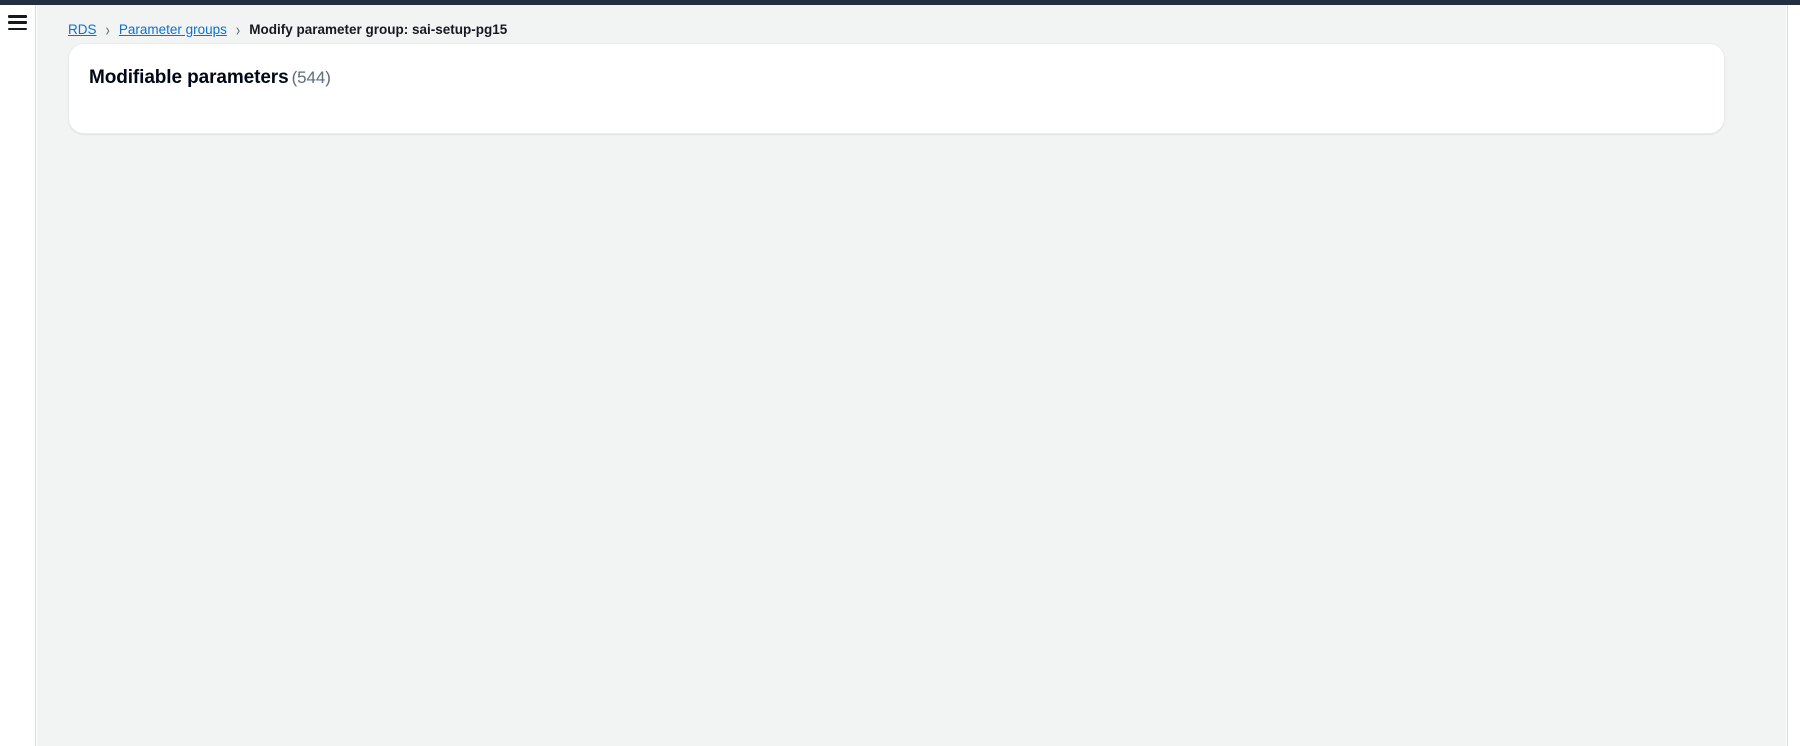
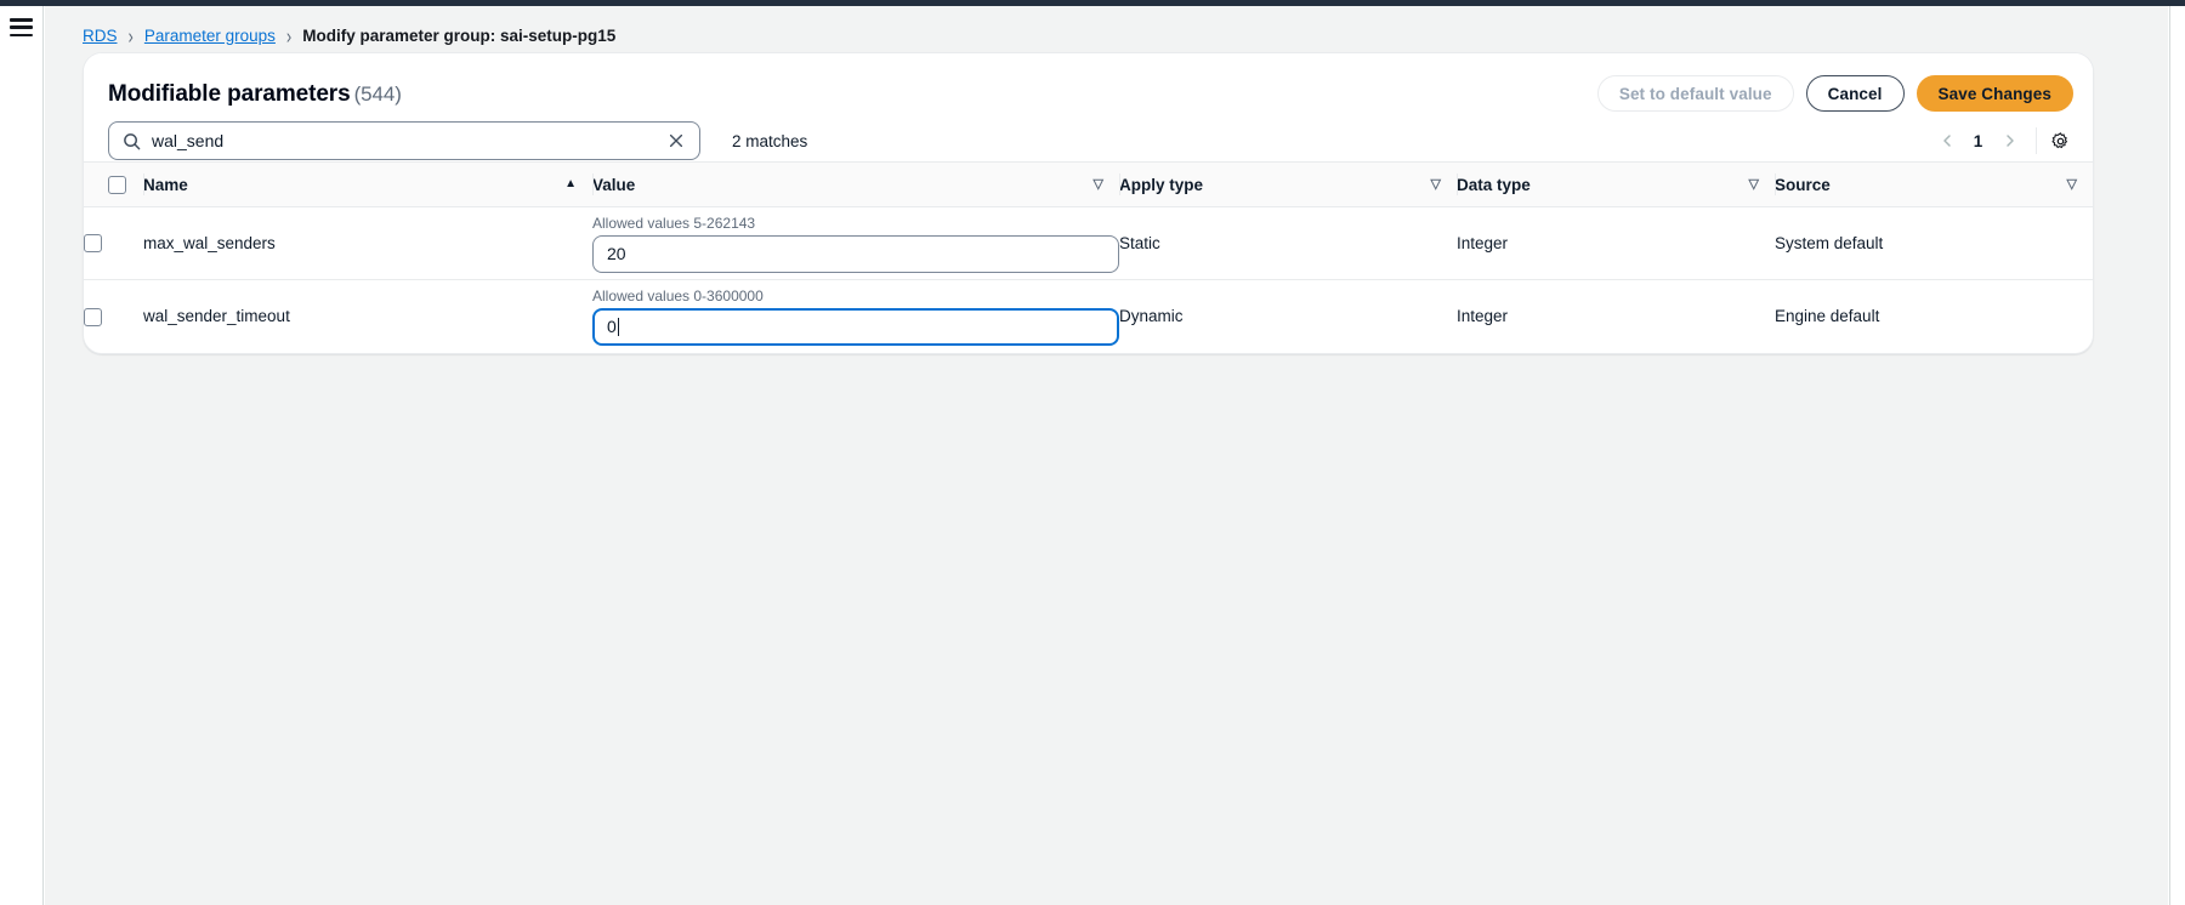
  RDS
  ›
  Parameter groups
  ›
  Modify parameter group: sai-setup-pg15
  Modifiable parameters (544)
+ Set to default value
+ Cancel
+ Save Changes
+ wal_send
+ 2 matches
+ 1
+ 	Name ▲	Value ▽	Apply type ▽	Data type ▽	Source ▽
+ 	max_wal_senders	Allowed values 5-262143 20	Static	Integer	System default
+ 	wal_sender_timeout	Allowed values 0-3600000 0	Dynamic	Integer	Engine default
